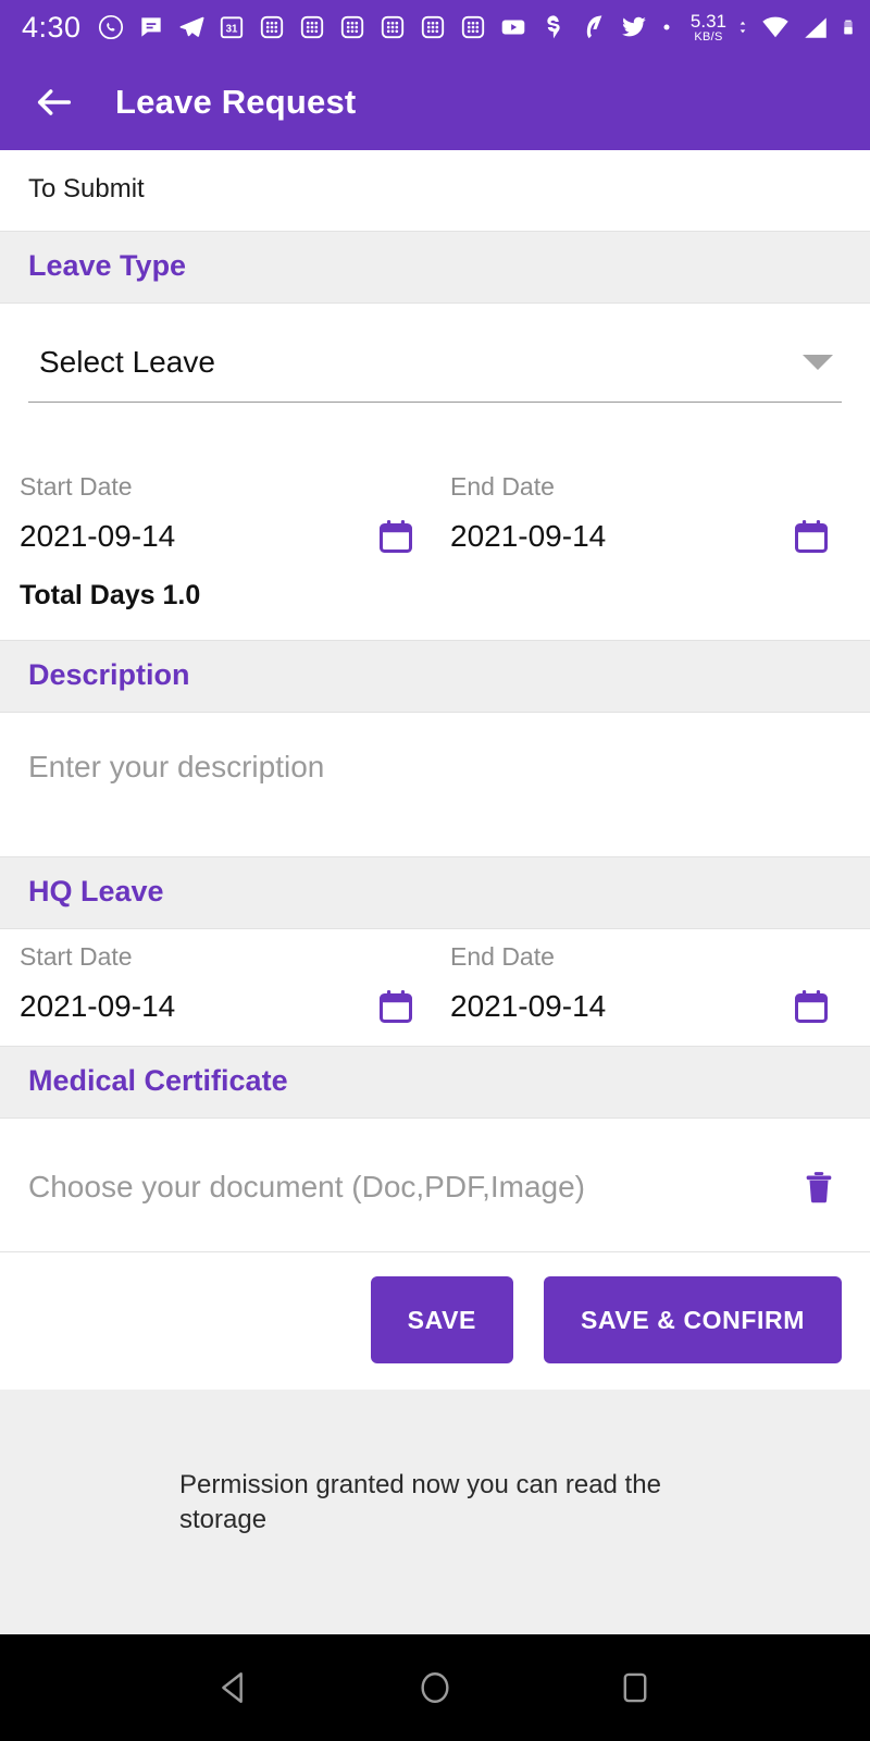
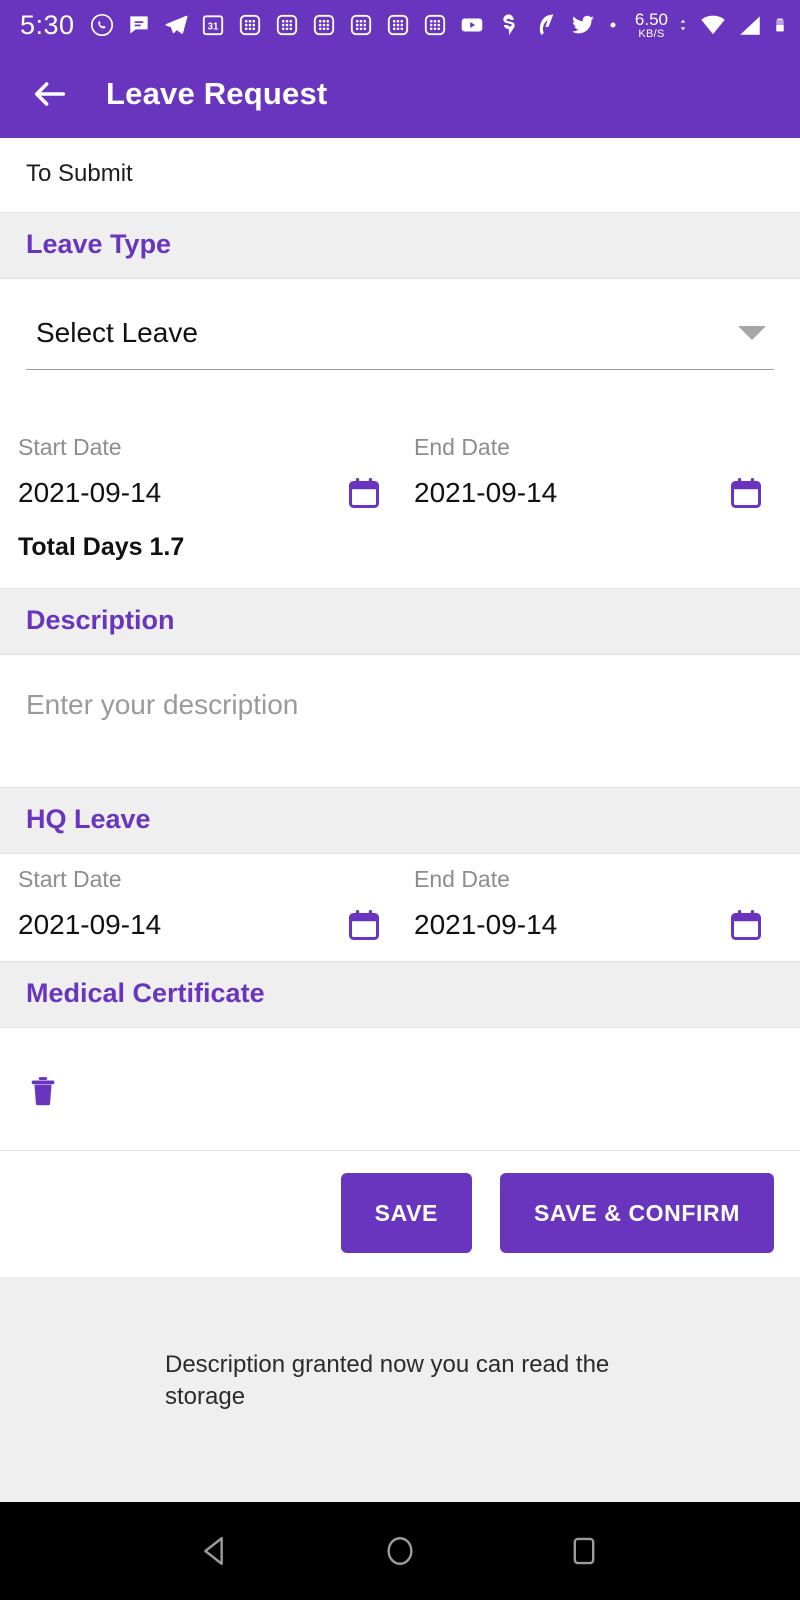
- 4:30
+ 5:30
  31
- 5.31
+ 6.50
  KB/S
  Leave Request
  To Submit
  Leave Type
  Select Leave
  Start Date
  End Date
  2021-09-14
  2021-09-14
- Total Days 1.0
+ Total Days 1.7
  Description
  Enter your description
  HQ Leave
  Start Date
  End Date
  2021-09-14
  2021-09-14
  Medical Certificate
- Choose your document (Doc,PDF,Image)
  SAVE
  SAVE & CONFIRM
- Permission granted now you can read the storage
+ Description granted now you can read the storage
